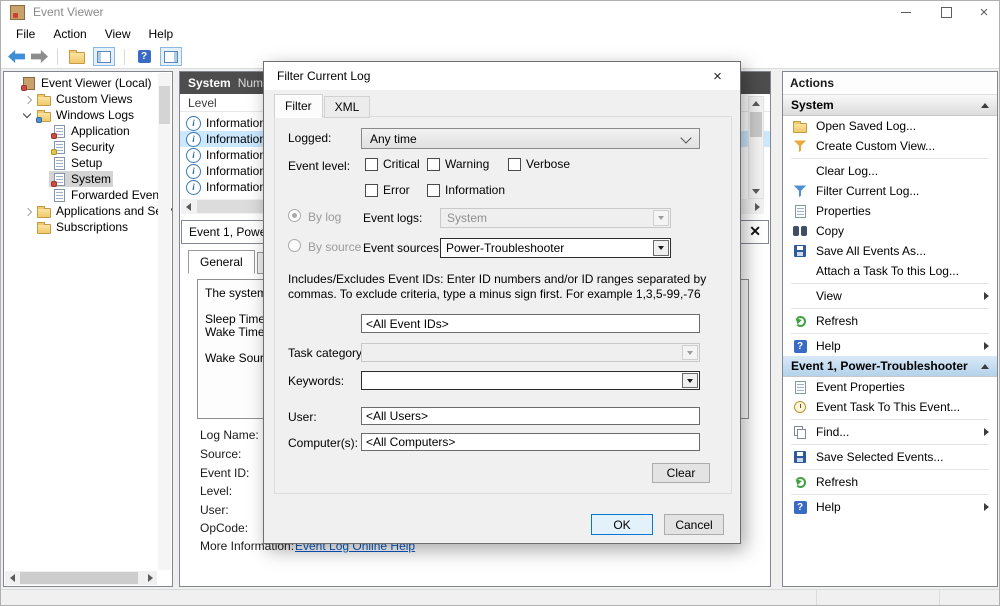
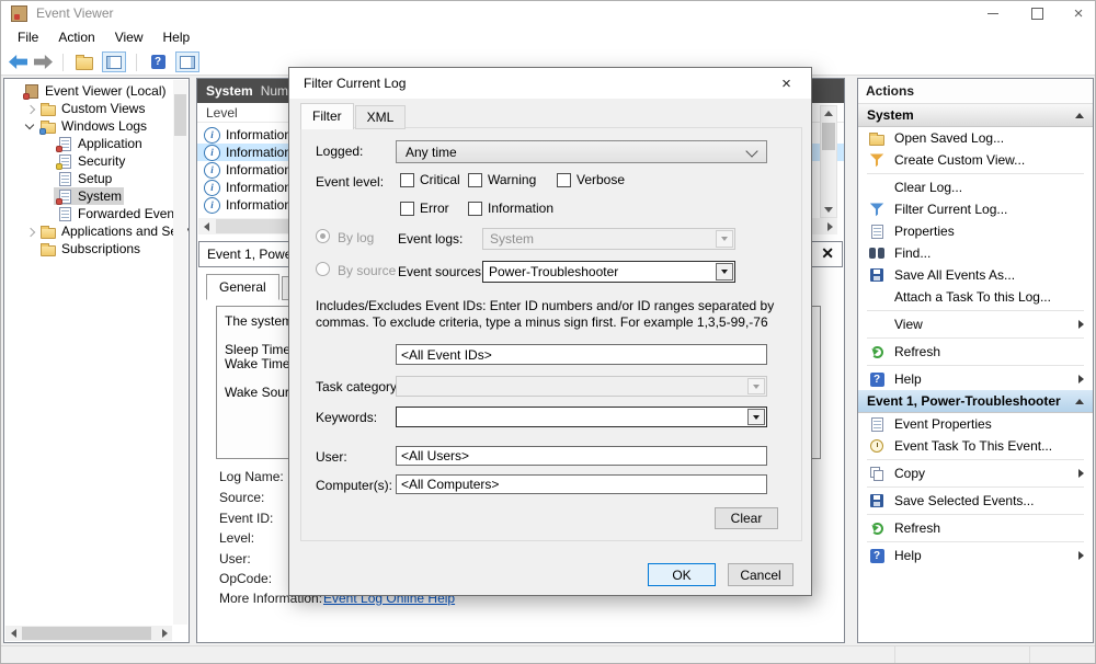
  Event Viewer
  ×
  File
  Action
  View
  Help
  Event Viewer (Local)
  Custom Views
  Windows Logs
  Application
  Security
  Setup
  System
  Forwarded Even
  Subscriptions
  System
  Level
  Informatio
  Informatio
  Informatio
  Informatio
  Informatio
  ✕
  General
  The syste
  Sleep Time
  Wake Time
  Wake Sour
  Log Name:
  Source:
  Event ID:
  Level:
  User:
  OpCode:
  More Information:
  Event Log Online Help
  Actions
  System
  Open Saved Log...
  Create Custom View...
  Clear Log...
  Filter Current Log...
  Properties
- Copy
+ Find...
  Save All Events As...
  Attach a Task To this Log...
  View
  Refresh
  Help
  Event 1, Power-Troubleshooter
  Event Properties
  Event Task To This Event...
- Find...
+ Copy
  Save Selected Events...
  Refresh
  Help
  Filter Current Log
  ×
  Filter
  XML
  Logged:
  Any time
  Event level:
  Critical
  Warning
  Verbose
  Error
  Information
  By log
  Event logs:
  System
  By source
  Event sources
  Power-Troubleshooter
  Includes/Excludes Event IDs: Enter ID numbers and/or ID ranges separated by commas. To exclude criteria, type a minus sign first. For example 1,3,5-99,-76
  <All Event IDs>
  Task category
  Keywords:
  User:
  <All Users>
  Computer(s):
  <All Computers>
  Clear
  OK
  Cancel
